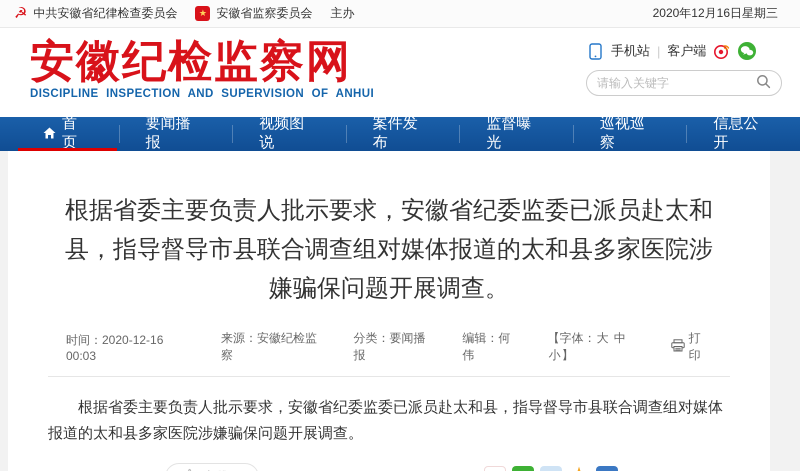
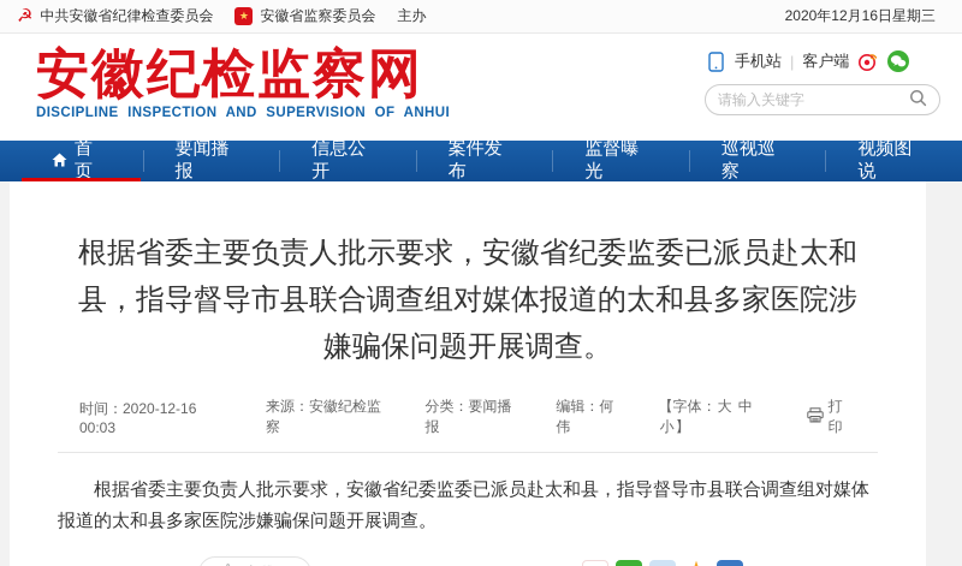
  ☭
  中共安徽省纪律检查委员会
  ★
  安徽省监察委员会
  主办
  2020年12月16日星期三
  安徽纪检监察网
  DISCIPLINE INSPECTION AND SUPERVISION OF ANHUI
  手机站
  |
  客户端
  请输入关键字
  首页
  要闻播报
- 视频图说
+ 信息公开
  案件发布
  监督曝光
  巡视巡察
- 信息公开
+ 视频图说
  根据省委主要负责人批示要求，安徽省纪委监委已派员赴太和县，指导督导市县联合调查组对媒体报道的太和县多家医院涉嫌骗保问题开展调查。
  时间：2020-12-16 00:03
  来源：安徽纪检监察
  分类：要闻播报
  编辑：何伟
  【字体：大 中 小】
  打印
  根据省委主要负责人批示要求，安徽省纪委监委已派员赴太和县，指导督导市县联合调查组对媒体报道的太和县多家医院涉嫌骗保问题开展调查。
